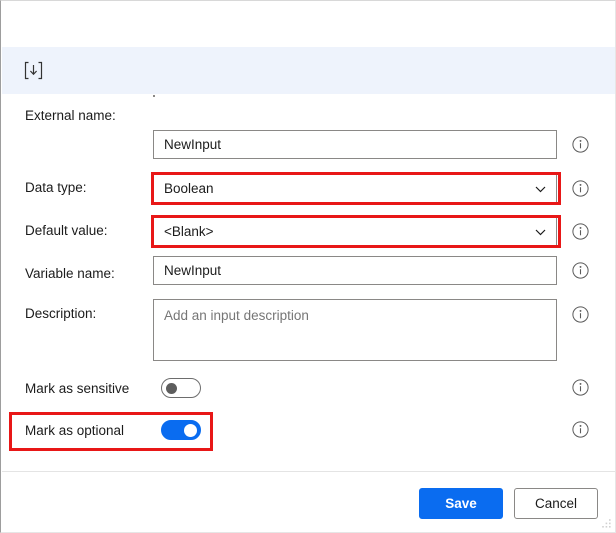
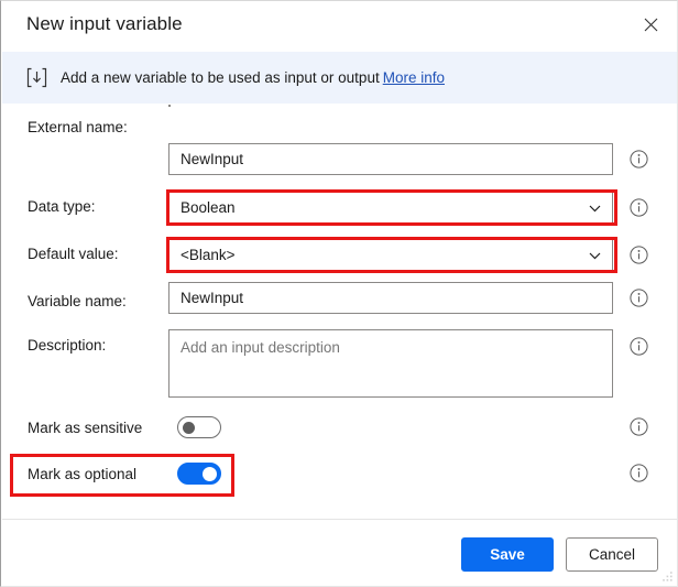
+ New input variable
+ Add a new variable to be used as input or output More info
  External name:
  NewInput
  Data type:
  Boolean
  Default value:
  <Blank>
  Variable name:
  NewInput
  Description:
  Add an input description
  Mark as sensitive
  Mark as optional
  Save
  Cancel
